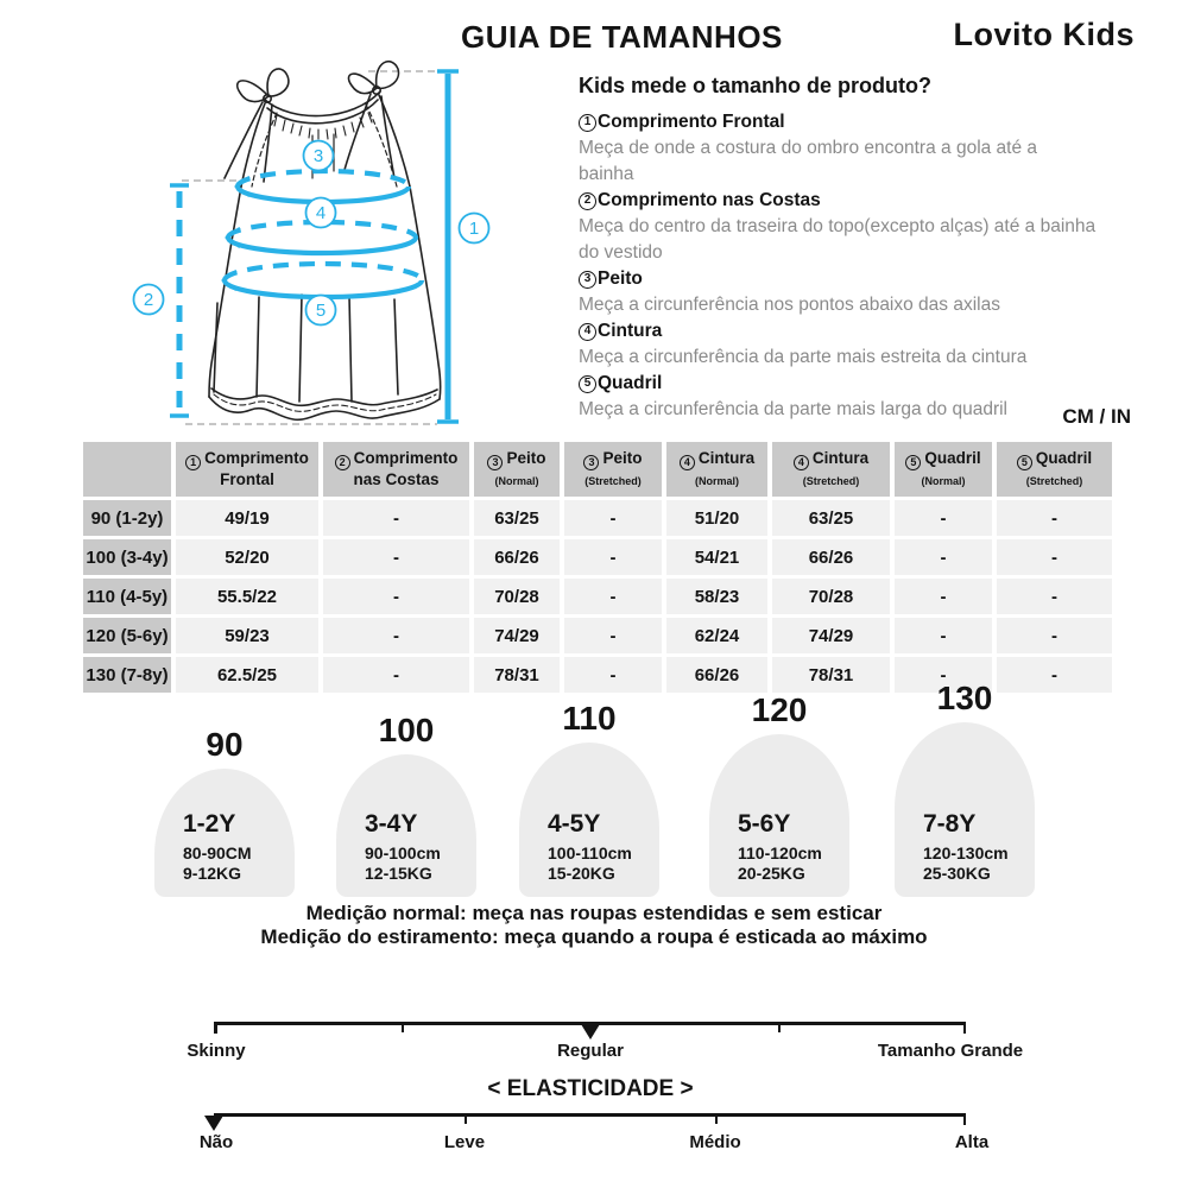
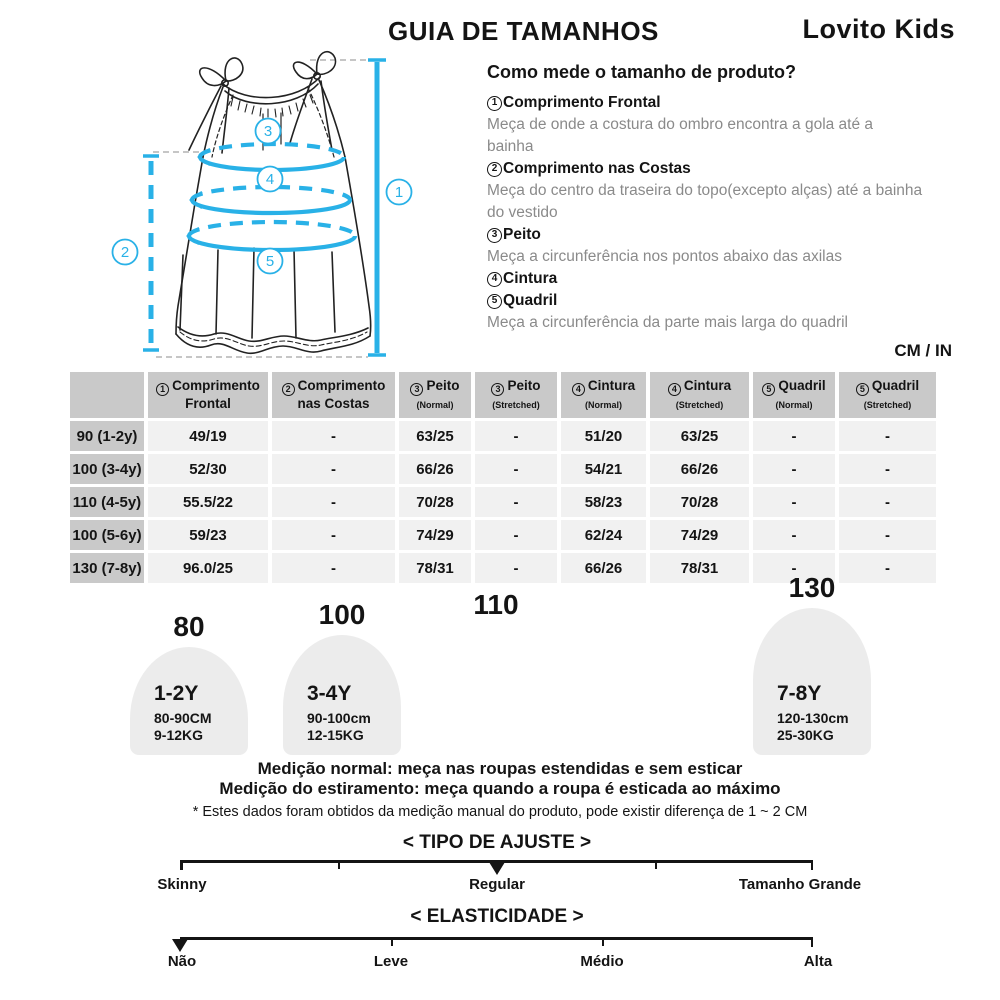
  GUIA DE TAMANHOS
  Lovito Kids
  1
  2
  3
  4
  5
- Kids mede o tamanho de produto?
+ Como mede o tamanho de produto?
  1
  Comprimento Frontal
  Meça de onde a costura do ombro encontra a gola até a
  bainha
  2
  Comprimento nas Costas
  Meça do centro da traseira do topo(excepto alças) até a bainha
  do vestido
  3
  Peito
  Meça a circunferência nos pontos abaixo das axilas
  4
  Cintura
- Meça a circunferência da parte mais estreita da cintura
  5
  Quadril
  Meça a circunferência da parte mais larga do quadril
  CM / IN
  1 Comprimento Frontal
  2 Comprimento nas Costas
  3 Peito
  (Normal)
  3 Peito
  (Stretched)
  4 Cintura
  (Normal)
  4 Cintura
  (Stretched)
  5 Quadril
  (Normal)
  5 Quadril
  (Stretched)
  90 (1-2y)
  49/19
  -
  63/25
  -
  51/20
  63/25
  -
  -
  100 (3-4y)
- 52/20
+ 52/30
  -
  66/26
  -
  54/21
  66/26
  -
  -
  110 (4-5y)
  55.5/22
  -
  70/28
  -
  58/23
  70/28
  -
  -
- 120 (5-6y)
+ 100 (5-6y)
  59/23
  -
  74/29
  -
  62/24
  74/29
  -
  -
  130 (7-8y)
- 62.5/25
+ 96.0/25
  -
  78/31
  -
  66/26
  78/31
  -
  -
- 90
+ 80
  1-2Y
  80-90CM
  9-12KG
  100
  3-4Y
  90-100cm
  12-15KG
  110
- 4-5Y
- 100-110cm
- 15-20KG
- 120
- 5-6Y
- 110-120cm
- 20-25KG
  130
  7-8Y
  120-130cm
  25-30KG
  Medição normal: meça nas roupas estendidas e sem esticar
  Medição do estiramento: meça quando a roupa é esticada ao máximo
+ * Estes dados foram obtidos da medição manual do produto, pode existir diferença de 1 ~ 2 CM
+ < TIPO DE AJUSTE >
  Skinny
  Regular
  Tamanho Grande
  < ELASTICIDADE >
  Não
  Leve
  Médio
  Alta
